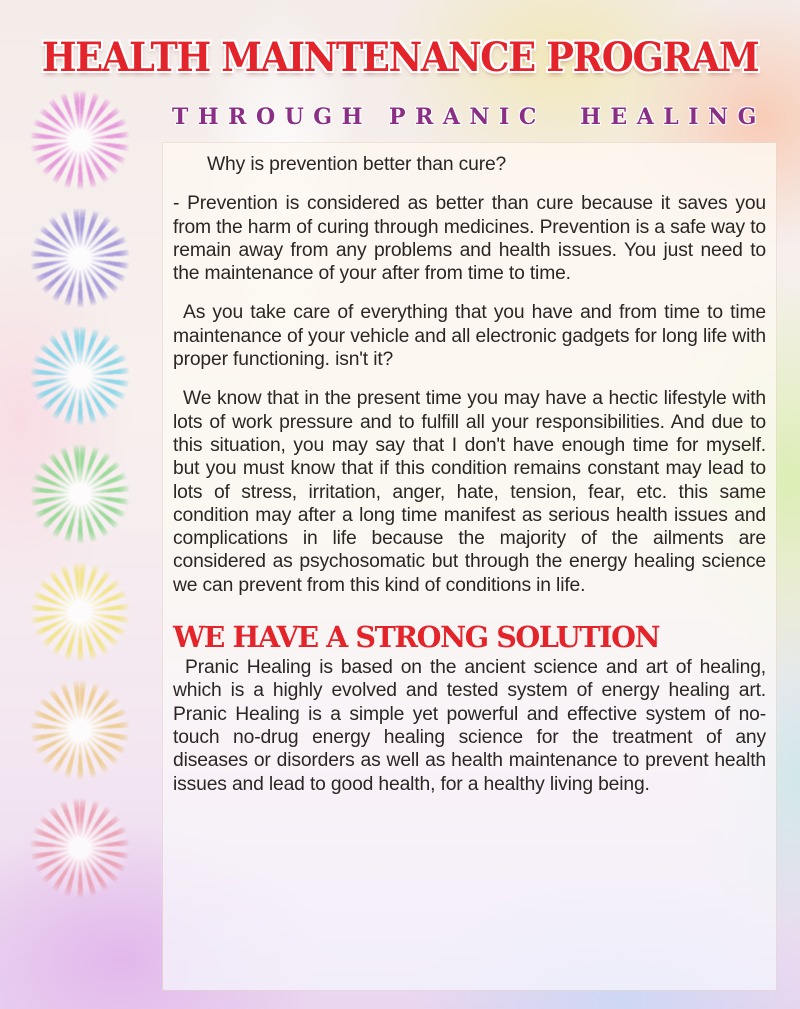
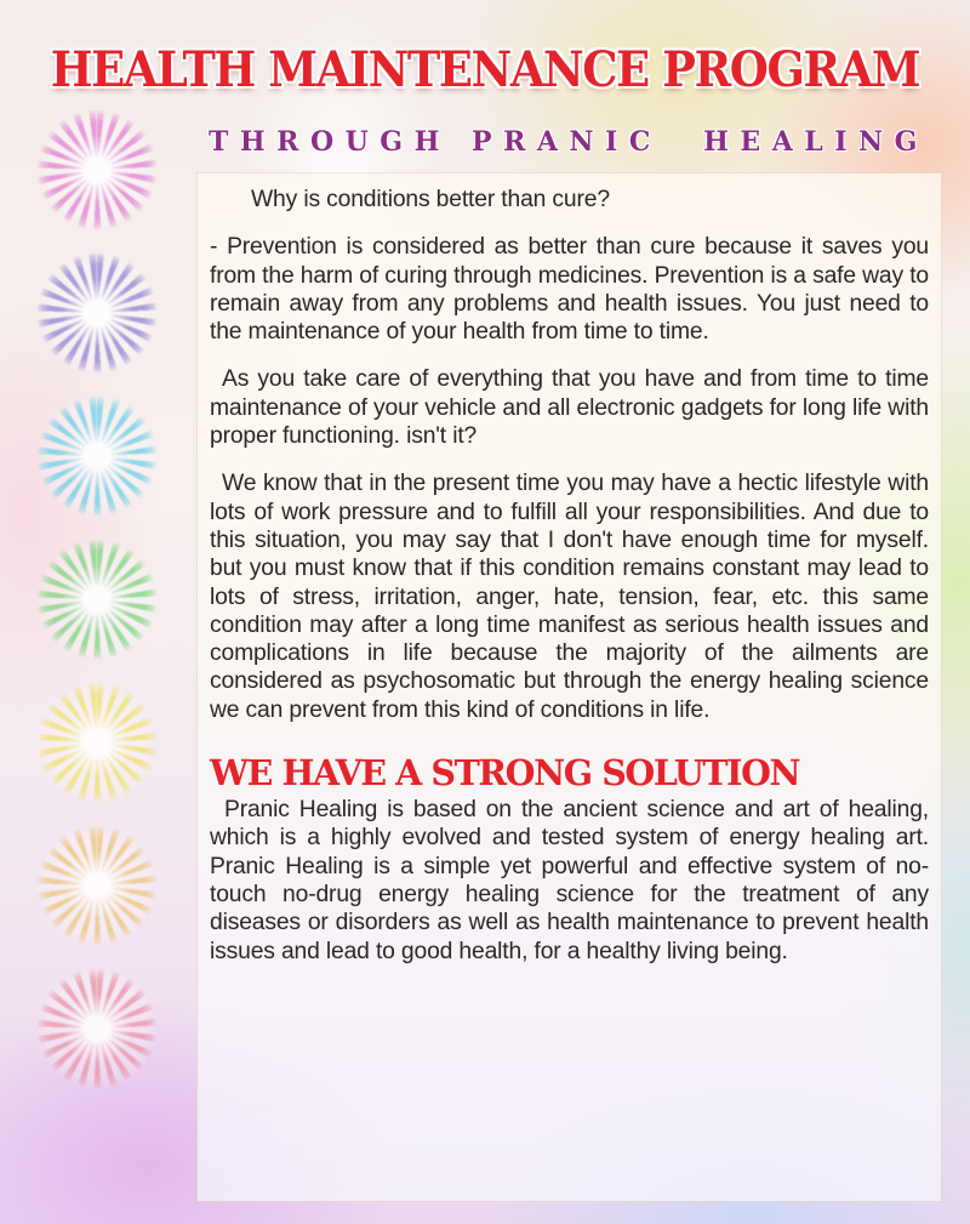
  HEALTH MAINTENANCE PROGRAM
  THROUGH PRANIC HEALING
- Why is prevention better than cure?
+ Why is conditions better than cure?
- - Prevention is considered as better than cure because it saves you from the harm of curing through medicines. Prevention is a safe way to remain away from any problems and health issues. You just need to the maintenance of your after from time to time.
+ - Prevention is considered as better than cure because it saves you from the harm of curing through medicines. Prevention is a safe way to remain away from any problems and health issues. You just need to the maintenance of your health from time to time.
  As you take care of everything that you have and from time to time maintenance of your vehicle and all electronic gadgets for long life with proper functioning. isn't it?
  We know that in the present time you may have a hectic lifestyle with lots of work pressure and to fulfill all your responsibilities. And due to this situation, you may say that I don't have enough time for myself. but you must know that if this condition remains constant may lead to lots of stress, irritation, anger, hate, tension, fear, etc. this same condition may after a long time manifest as serious health issues and complications in life because the majority of the ailments are considered as psychosomatic but through the energy healing science we can prevent from this kind of conditions in life.
  WE HAVE A STRONG SOLUTION
  Pranic Healing is based on the ancient science and art of healing, which is a highly evolved and tested system of energy healing art. Pranic Healing is a simple yet powerful and effective system of no-touch no-drug energy healing science for the treatment of any diseases or disorders as well as health maintenance to prevent health issues and lead to good health, for a healthy living being.
